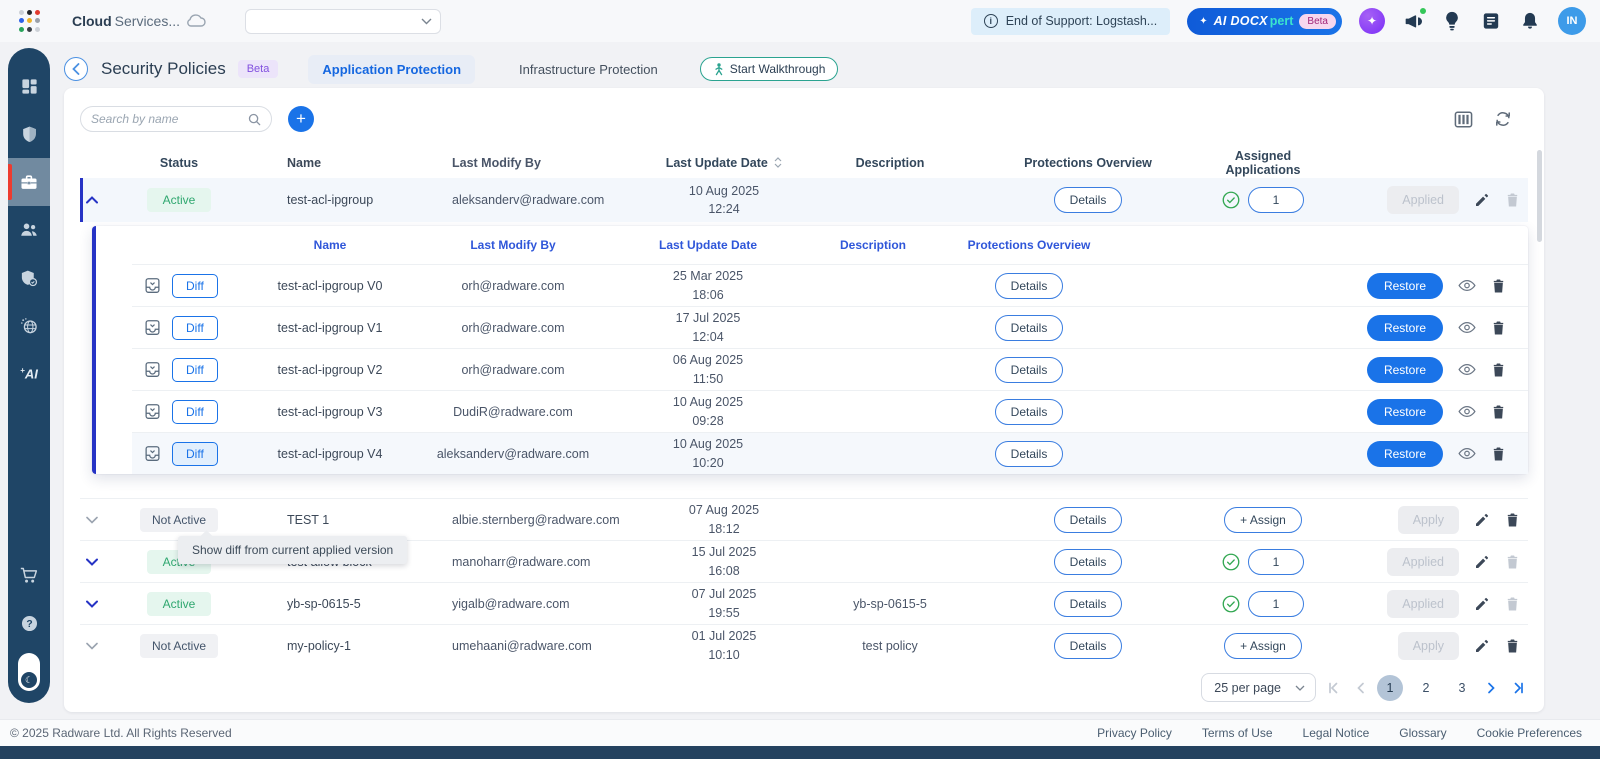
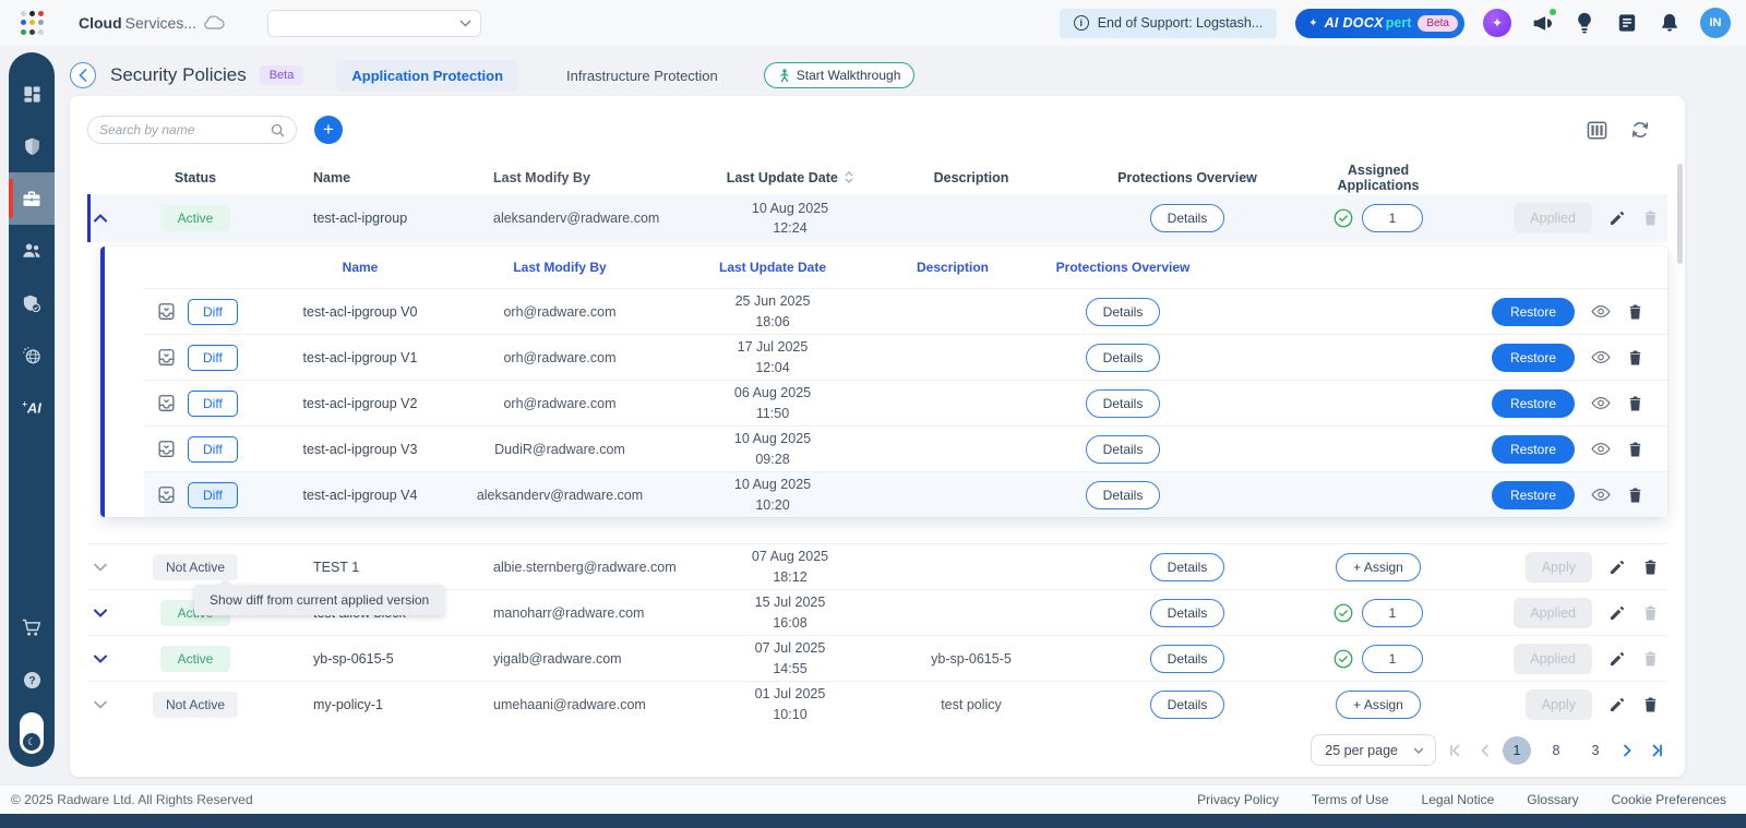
  Cloud
  Services...
  i
  End of Support: Logstash...
  ✦
  AI DOCX
  pert
  Beta
  ✦
  IN
  +AI
  ?
  ☾
  Security Policies
  Beta
  Application Protection
  Infrastructure Protection
  Start Walkthrough
  Search by name
  +
  Status
  Name
  Last Modify By
  Last Update Date
  Description
  Protections Overview
  Assigned Applications
  Active
  test-acl-ipgroup
  aleksanderv@radware.com
  10 Aug 2025
  12:24
  Details
  1
  Applied
  Name
  Last Modify By
  Last Update Date
  Description
  Protections Overview
  Diff
  test-acl-ipgroup V0
  orh@radware.com
- 25 Mar 2025
+ 25 Jun 2025
  18:06
  Details
  Restore
  Diff
  test-acl-ipgroup V1
  orh@radware.com
  17 Jul 2025
  12:04
  Details
  Restore
  Diff
  test-acl-ipgroup V2
  orh@radware.com
  06 Aug 2025
  11:50
  Details
  Restore
  Diff
  test-acl-ipgroup V3
  DudiR@radware.com
  10 Aug 2025
  09:28
  Details
  Restore
  Diff
  test-acl-ipgroup V4
  aleksanderv@radware.com
  10 Aug 2025
  10:20
  Details
  Restore
  Show diff from current applied version
  Not Active
  TEST 1
  albie.sternberg@radware.com
  07 Aug 2025
  18:12
  Details
  + Assign
  Apply
  manoharr@radware.com
  15 Jul 2025
  16:08
  Details
  1
  Applied
  Active
  yb-sp-0615-5
  yigalb@radware.com
  07 Jul 2025
- 19:55
+ 14:55
  yb-sp-0615-5
  Details
  1
  Applied
  Not Active
  my-policy-1
  umehaani@radware.com
  01 Jul 2025
  10:10
  test policy
  Details
  + Assign
  Apply
  25 per page
  1
- 2
+ 8
  3
  © 2025 Radware Ltd. All Rights Reserved
  Privacy Policy
  Terms of Use
  Legal Notice
  Glossary
  Cookie Preferences
